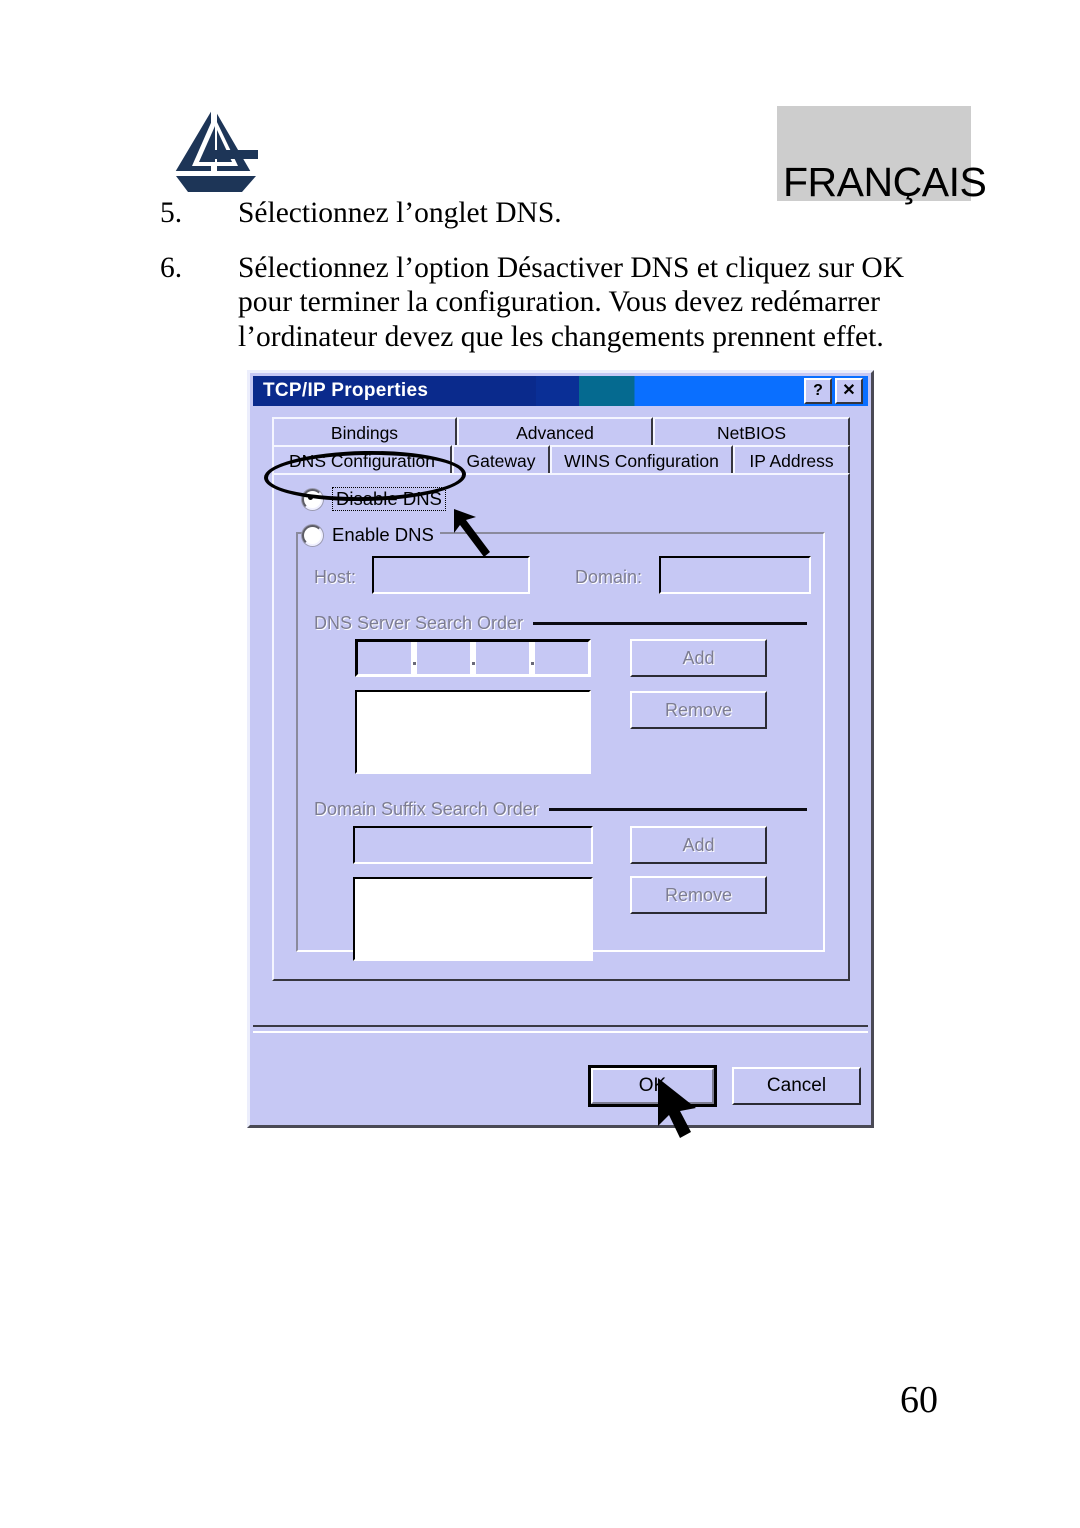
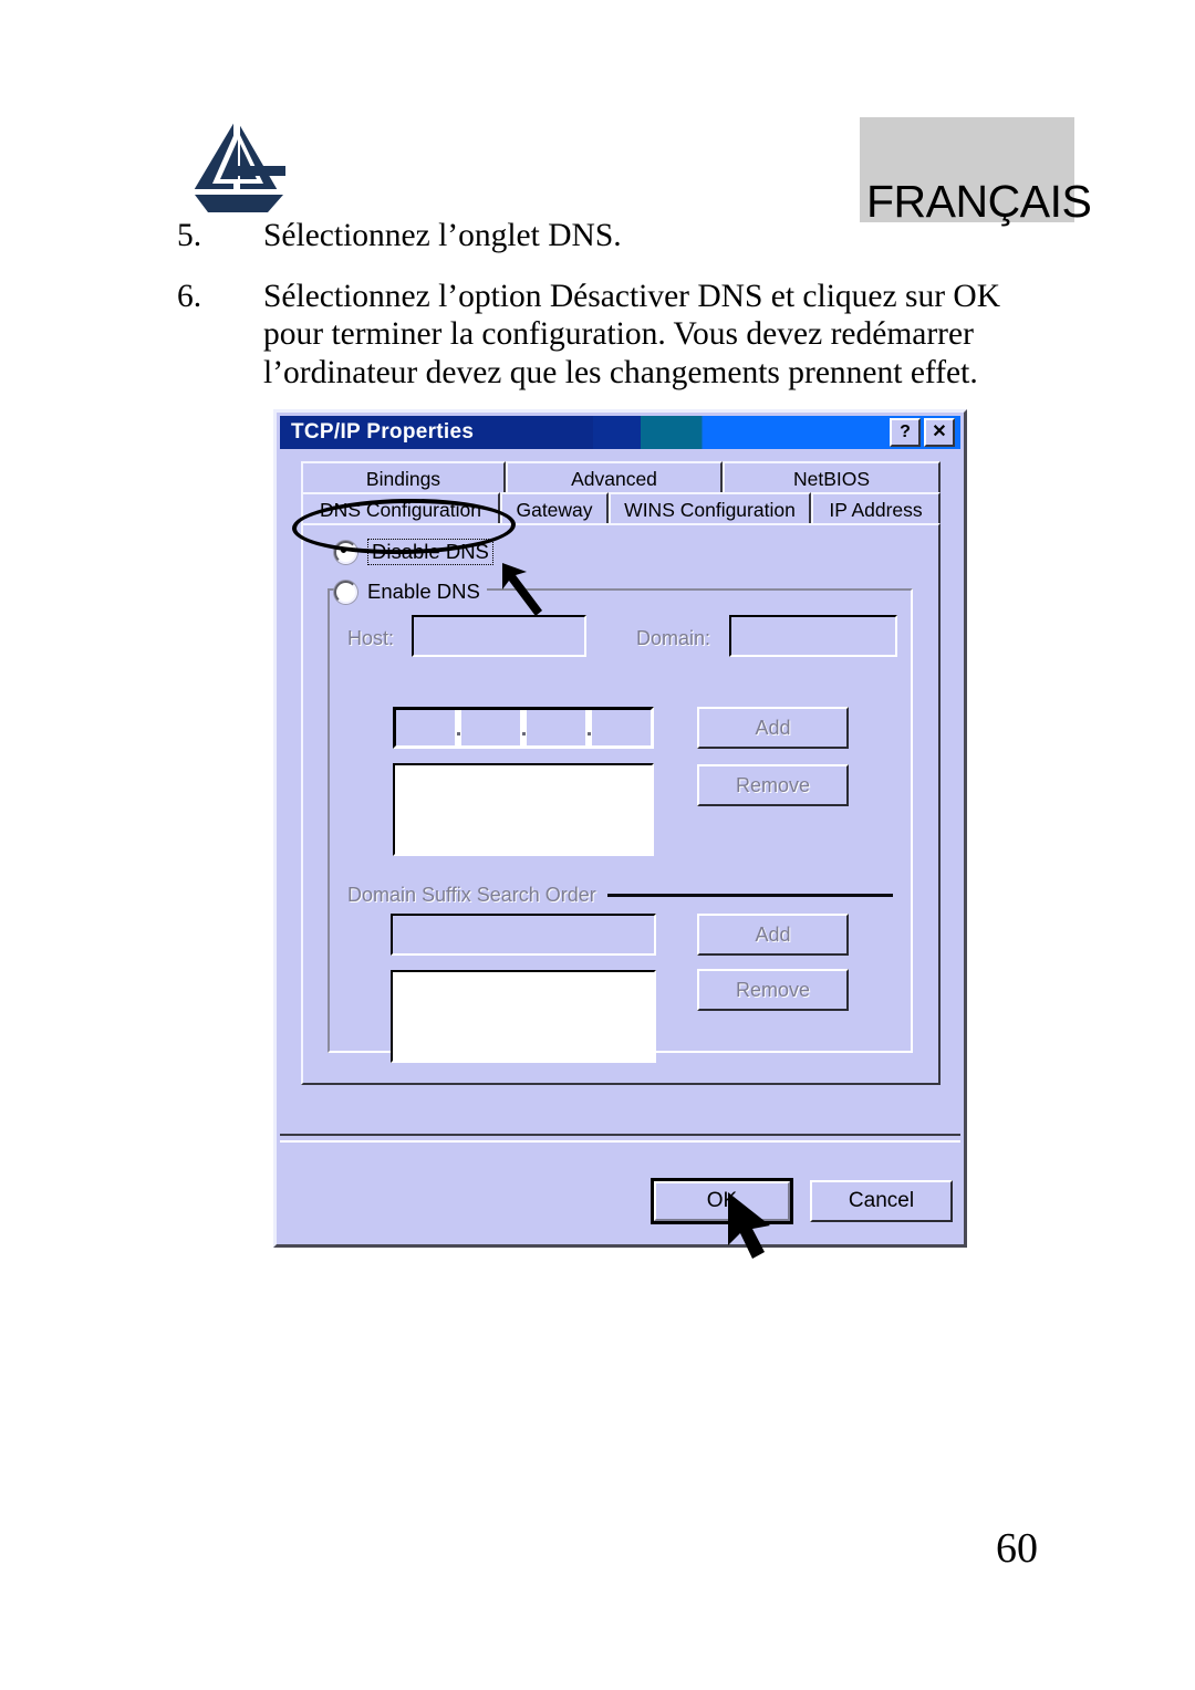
  FRANÇAIS
  5.
  Sélectionnez l’onglet DNS.
  6.
  Sélectionnez l’option Désactiver DNS et cliquez sur OK
  pour terminer la configuration. Vous devez redémarrer
  l’ordinateur devez que les changements prennent effet.
  TCP/IP Properties
  ?
  ✕
  Bindings
  Advanced
  NetBIOS
  DNS Configuration
  Gateway
  WINS Configuration
  IP Address
  Disable DNS
  Enable DNS
  Host:
  Domain:
- DNS Server Search Order
  Add
  Remove
  Domain Suffix Search Order
  Add
  Remove
  Cancel
  60
